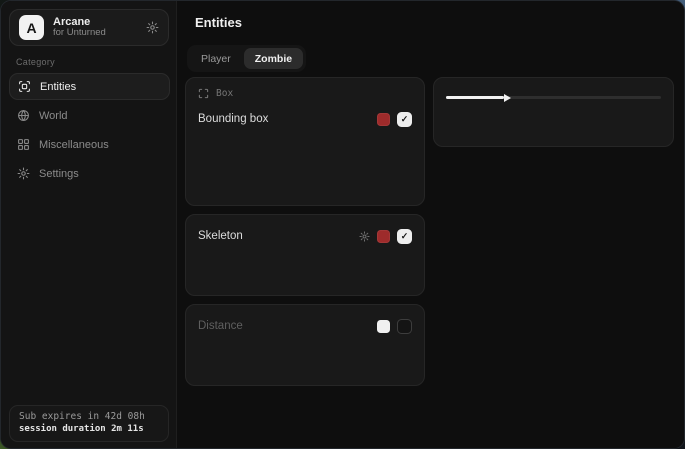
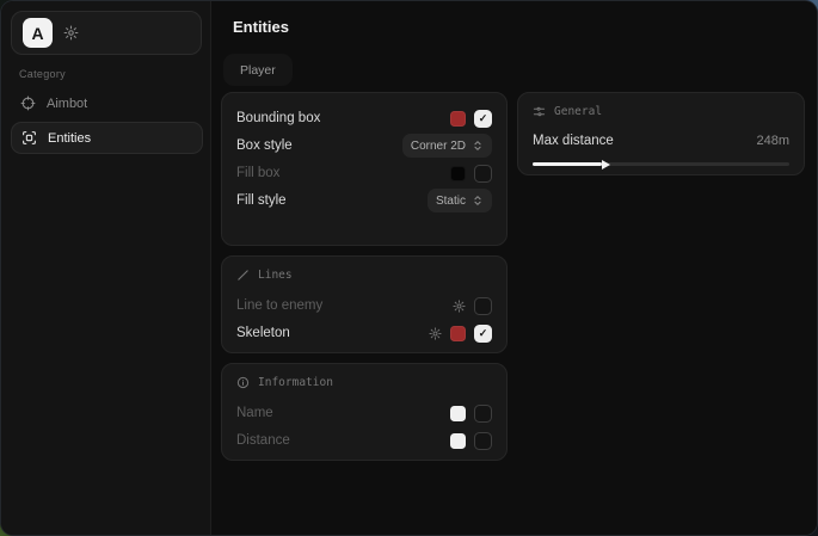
  A
- Arcane
- for Unturned
  Category
+ Aimbot
  Entities
- World
- Miscellaneous
- Settings
- Sub expires in 42d 08h
- session duration 2m 11s
  Entities
  Player
- Zombie
- Box
  Bounding box
  ✓
+ Box style
+ Corner 2D
+ Fill box
+ Fill style
+ Static
+ Lines
+ Line to enemy
  Skeleton
  ✓
+ Information
+ Name
  Distance
+ General
+ Max distance
+ 248m
